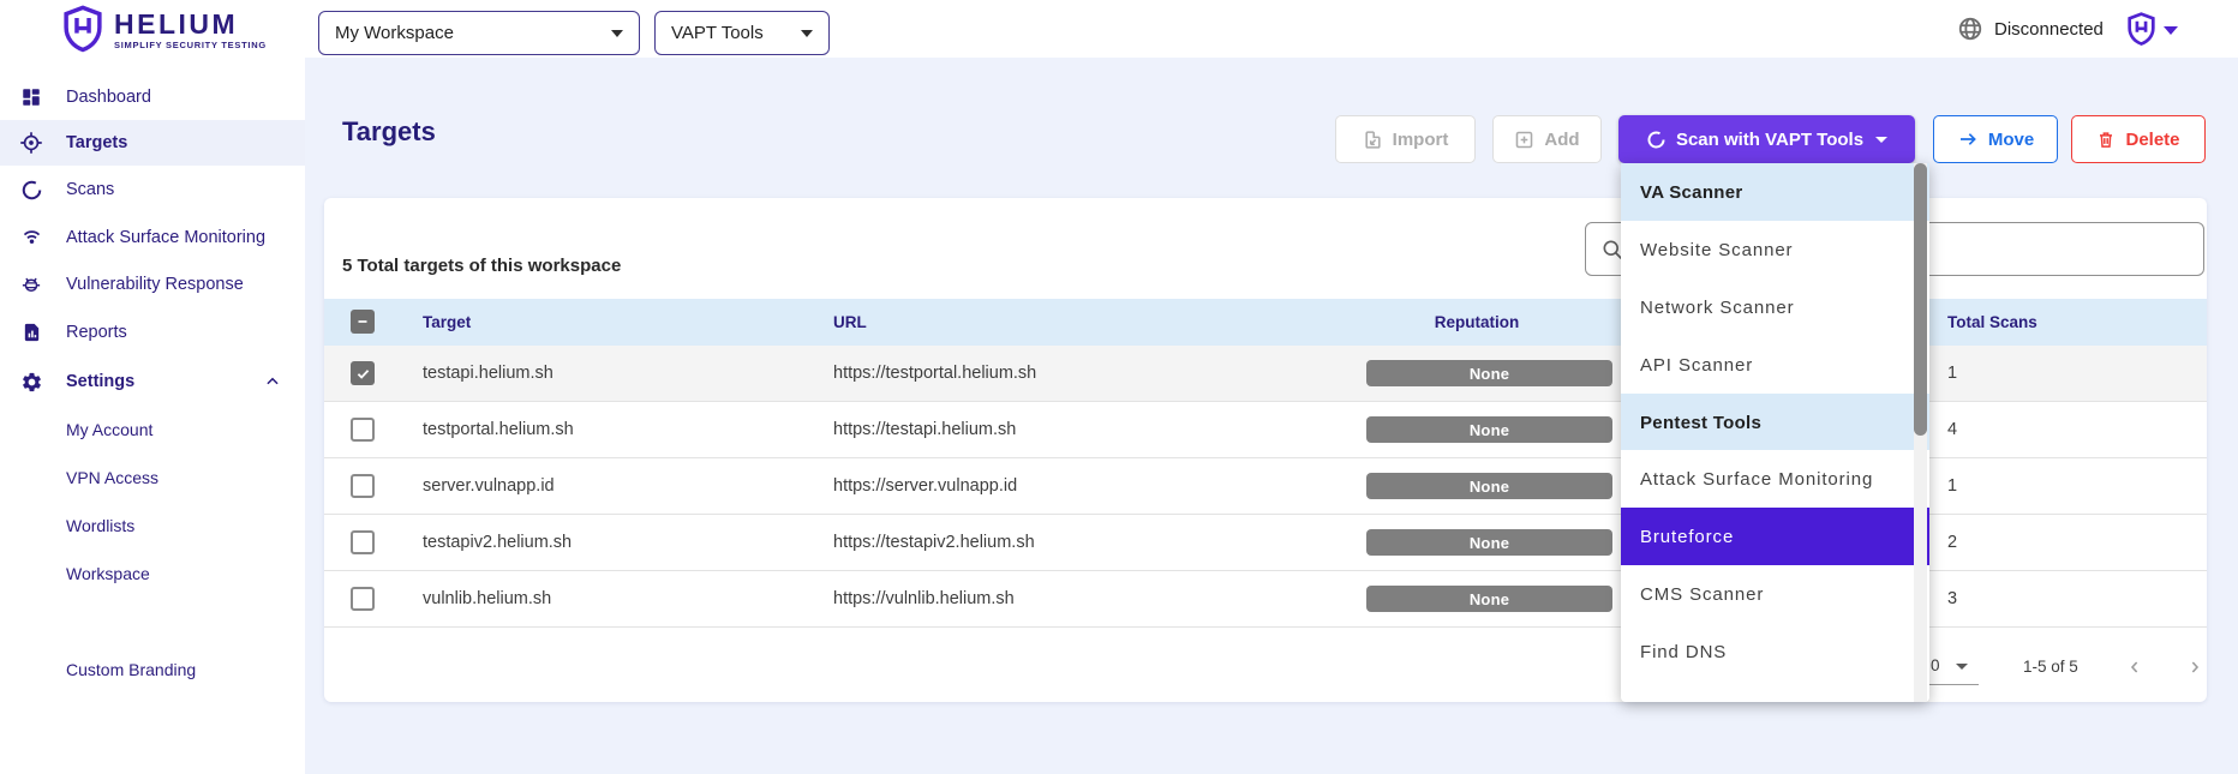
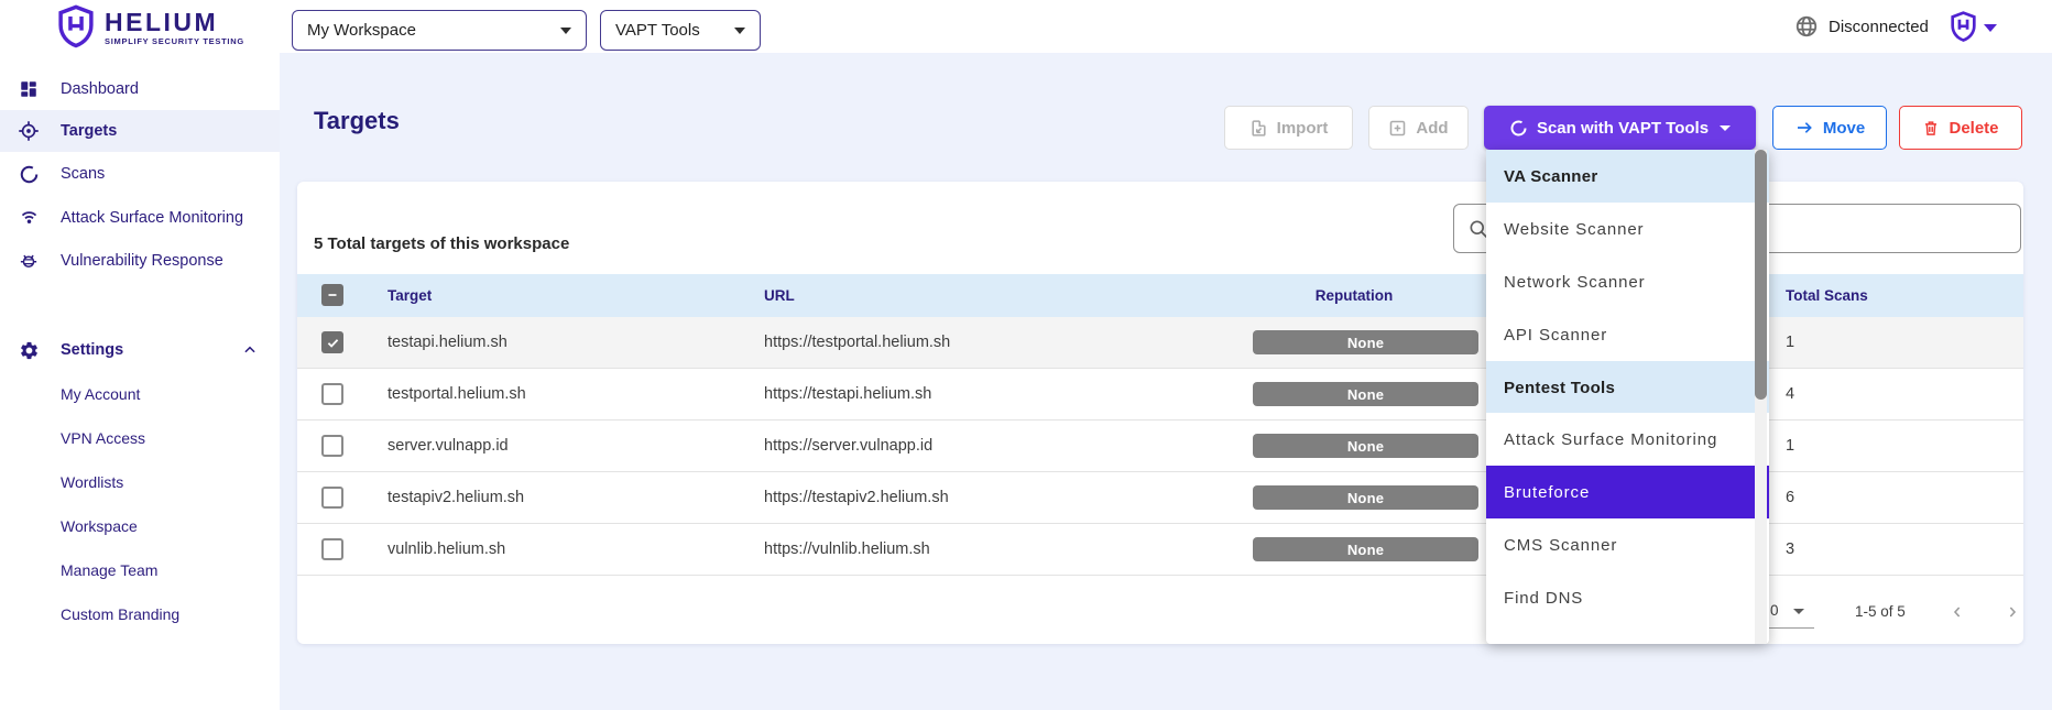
  HELIUM
  SIMPLIFY SECURITY TESTING
  My Workspace
  VAPT Tools
  Disconnected
  Dashboard
  Targets
  Scans
  Attack Surface Monitoring
  Vulnerability Response
- Reports
  Settings
  My Account
  VPN Access
  Wordlists
  Workspace
+ Manage Team
  Custom Branding
  Targets
  Import
  Add
  Scan with VAPT Tools
  Move
  Delete
  5 Total targets of this workspace
  Target
  URL
  Reputation
  Total Scans
  testapi.helium.sh
  https://testportal.helium.sh
  None
  1
  testportal.helium.sh
  https://testapi.helium.sh
  None
  4
  server.vulnapp.id
  https://server.vulnapp.id
  None
  1
  testapiv2.helium.sh
  https://testapiv2.helium.sh
  None
- 2
+ 6
  vulnlib.helium.sh
  https://vulnlib.helium.sh
  None
  3
  0
  1-5 of 5
  VA Scanner
  Website Scanner
  Network Scanner
  API Scanner
  Pentest Tools
  Attack Surface Monitoring
  Bruteforce
  CMS Scanner
  Find DNS
